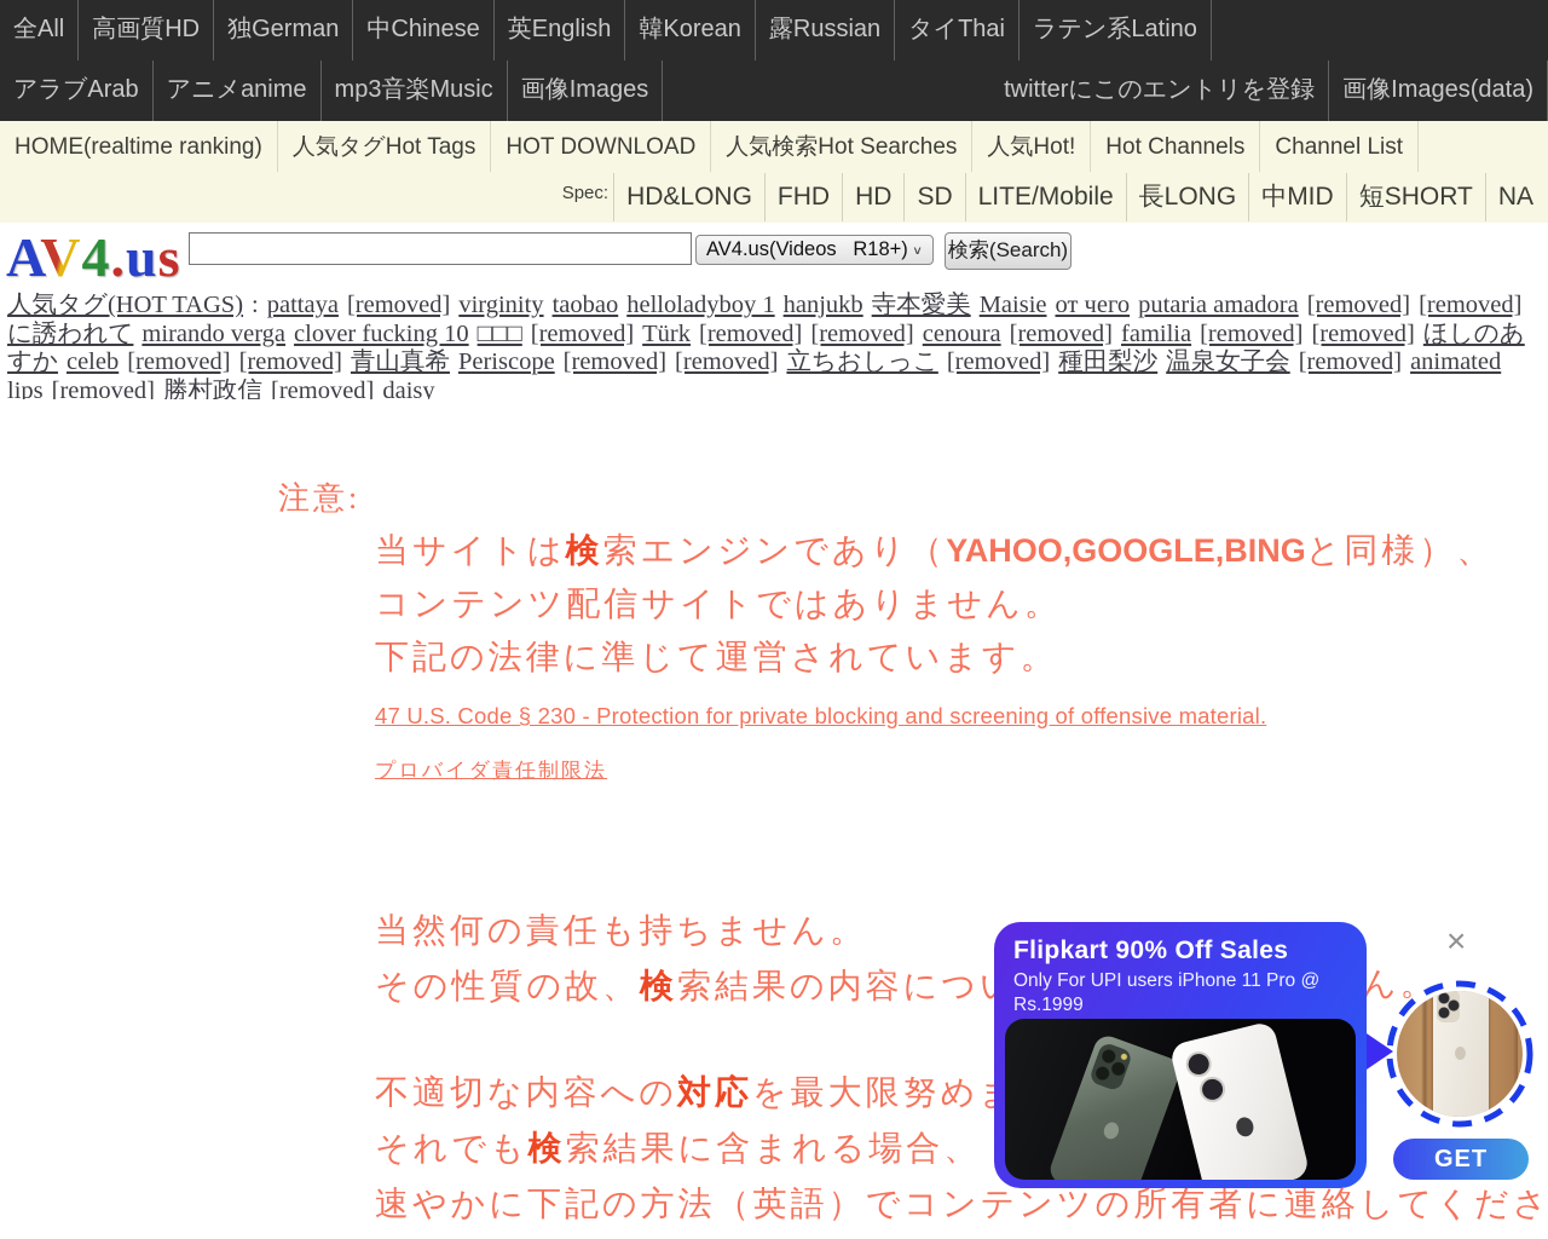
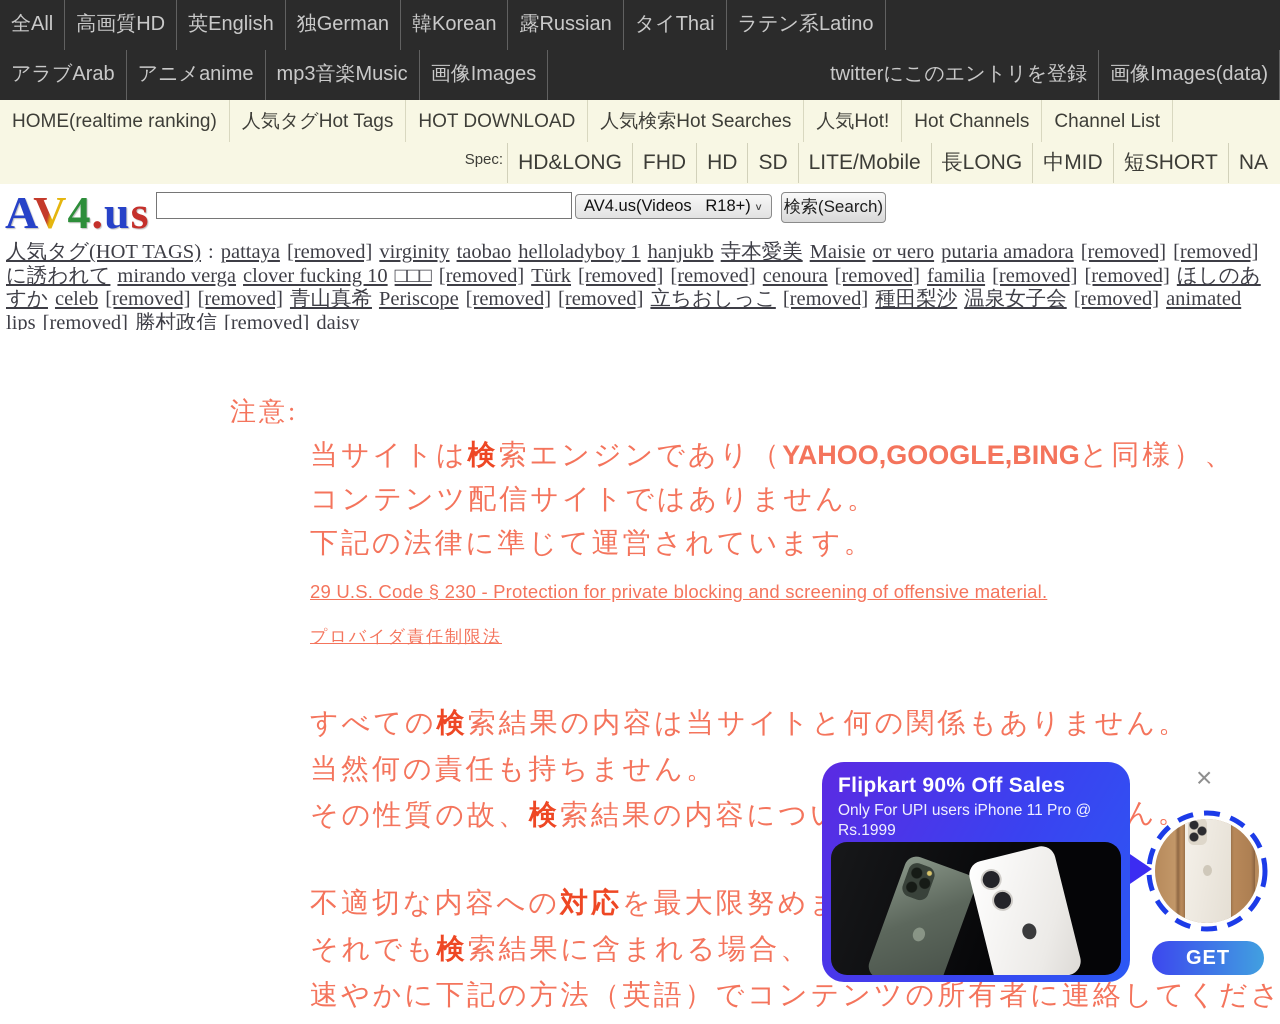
  全All
  高画質HD
- 独German
+ 英English
- 中Chinese
- 英English
+ 独German
  韓Korean
  露Russian
  タイThai
  ラテン系Latino
  アラブArab
  アニメanime
  mp3音楽Music
  画像Images
  twitterにこのエントリを登録
  画像Images(data)
  HOME(realtime ranking)
  人気タグHot Tags
  HOT DOWNLOAD
  人気検索Hot Searches
  人気Hot!
  Hot Channels
  Channel List
  Spec:
  HD&LONG
  FHD
  HD
  SD
  LITE/Mobile
  長LONG
  中MID
  短SHORT
  NA
  AV4.us
  AV4.us(Videos R18+)
  ∨
  検索(Search)
  人気タグ(HOT TAGS) : pattaya [removed] virginity taobao helloladyboy 1 hanjukb 寺本愛美 Maisie от чего putaria amadora [removed] [removed]に誘われて mirando verga clover fucking 10 □□□ [removed] Türk [removed] [removed] cenoura [removed] familia [removed] [removed] ほしのあすか celeb [removed] [removed] 青山真希 Periscope [removed] [removed] 立ちおしっこ [removed] 種田梨沙 温泉女子会 [removed] animated lips [removed] 勝村政信 [removed] daisy
  注意:
  当サイトは検索エンジンであり（YAHOO,GOOGLE,BINGと同様）、
  コンテンツ配信サイトではありません。
  下記の法律に準じて運営されています。
- 47 U.S. Code § 230 - Protection for private blocking and screening of offensive material.
+ 29 U.S. Code § 230 - Protection for private blocking and screening of offensive material.
  プロバイダ責任制限法
+ すべての検索結果の内容は当サイトと何の関係もありません。
  当然何の責任も持ちません。
  その性質の故、検索結果の内容につ
  ん。
  不適切な内容への対応を最大限努め
  それでも検索結果に含まれる場合、
  速やかに下記の方法（英語）でコンテンツの所有者に連絡してくださ
  Flipkart 90% Off Sales
  Only For UPI users iPhone 11 Pro @ Rs.1999
  ×
  GET
